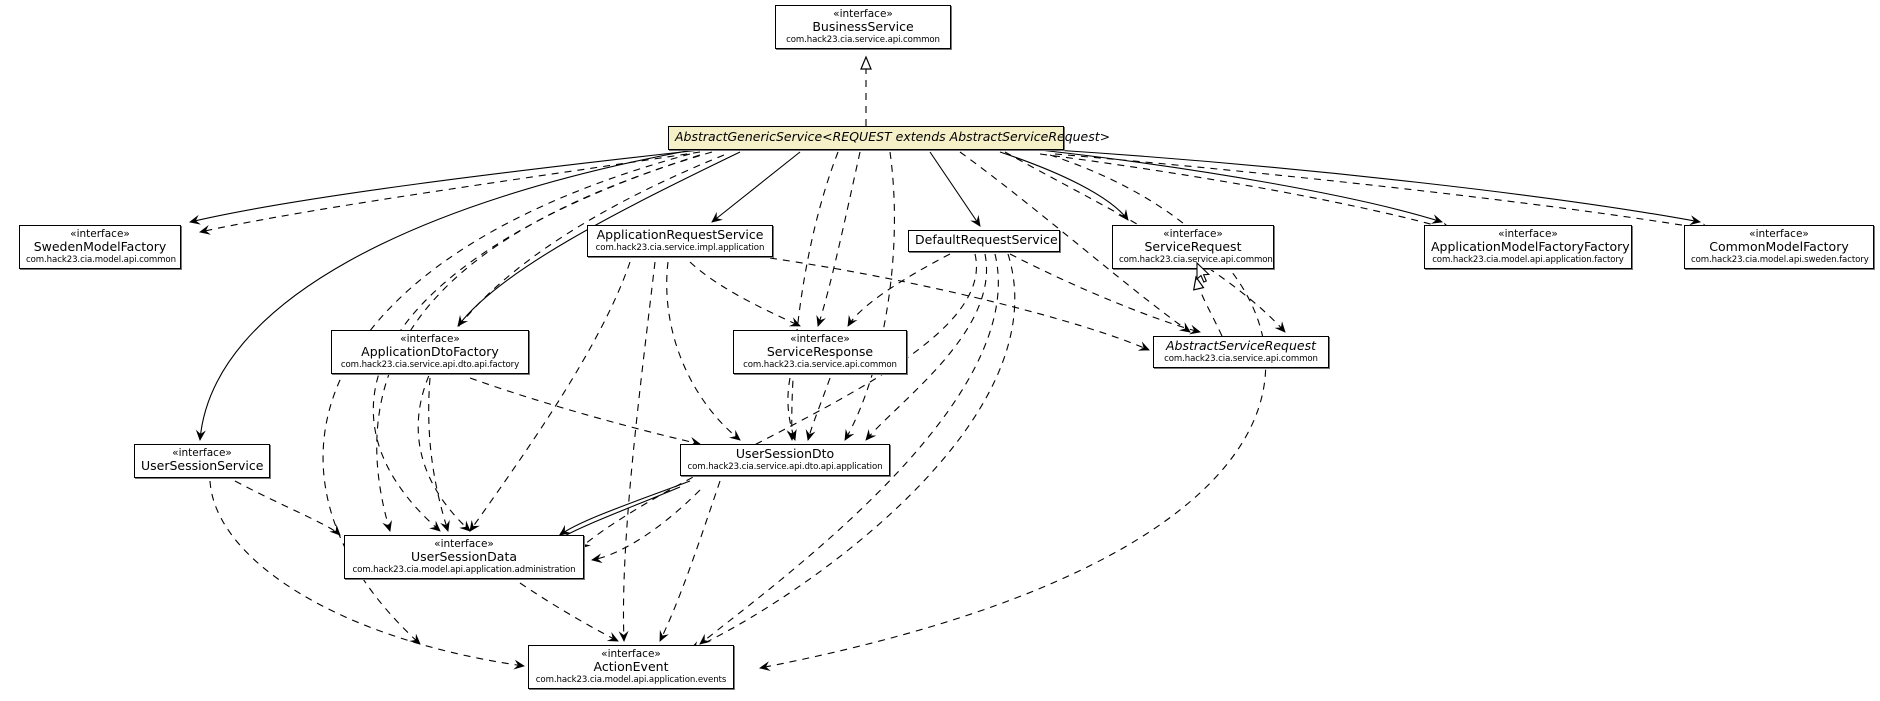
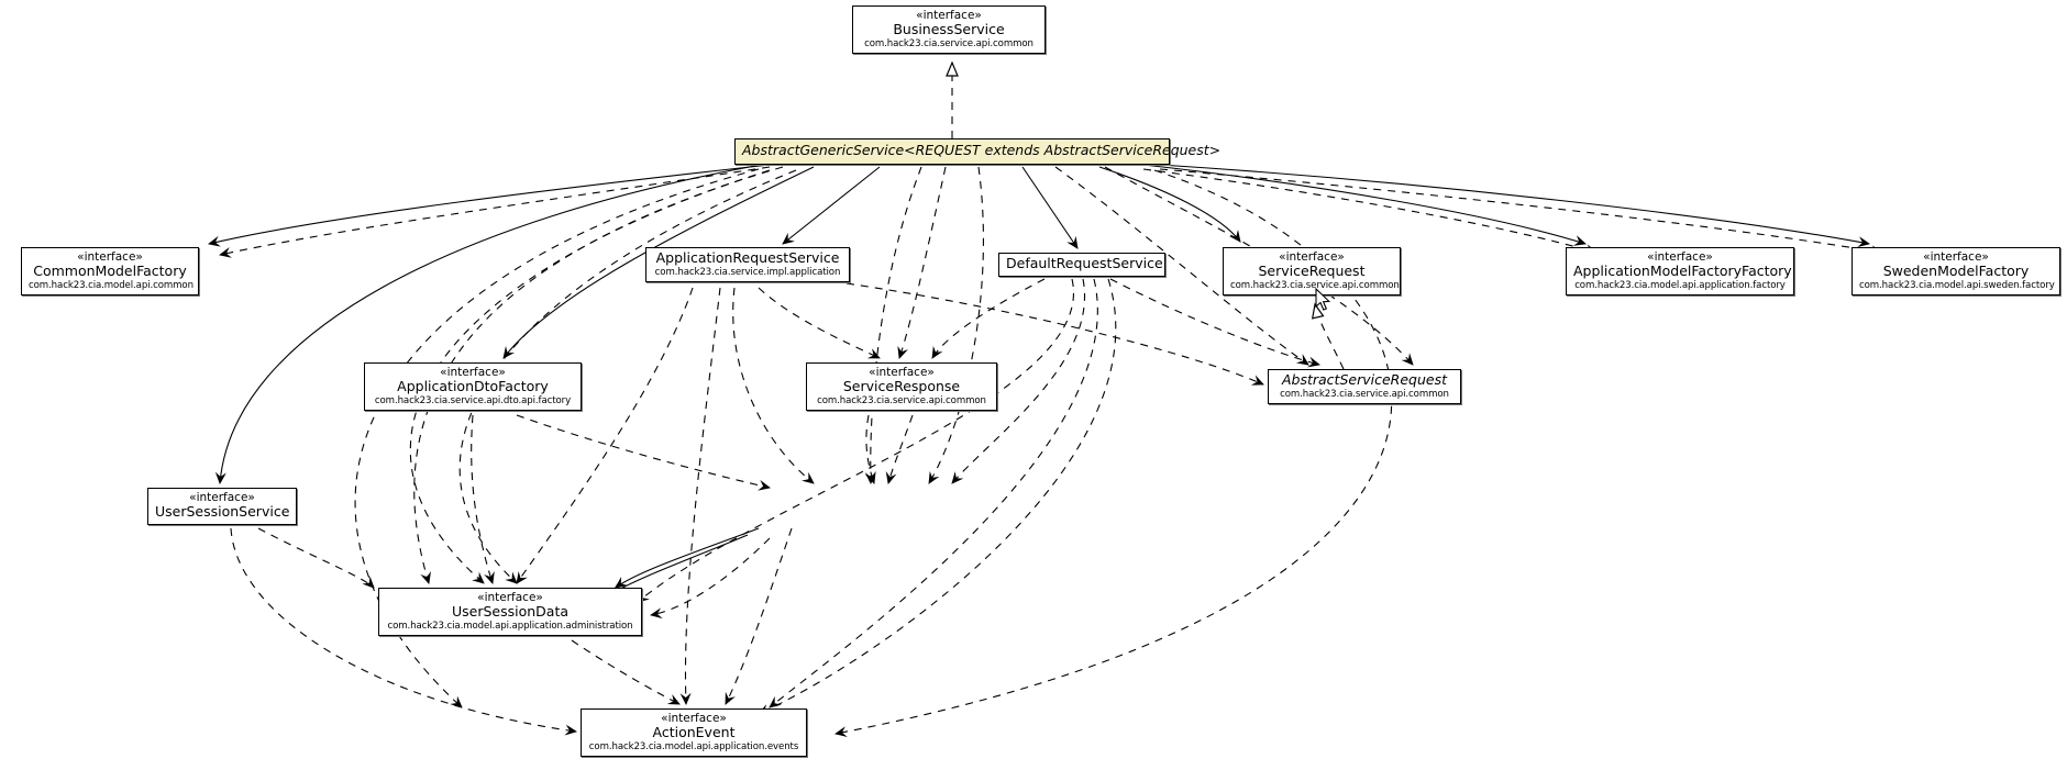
  «interface»
  BusinessService
  com.hack23.cia.service.api.common
  AbstractGenericService<REQUEST extends AbstractServiceRequest>
  «interface»
- SwedenModelFactory
+ CommonModelFactory
  com.hack23.cia.model.api.common
  ApplicationRequestService
  com.hack23.cia.service.impl.application
  DefaultRequestService
  «interface»
  ServiceRequest
  com.hack23.cia.service.api.common
  «interface»
  ApplicationModelFactoryFactory
  com.hack23.cia.model.api.application.factory
  «interface»
- CommonModelFactory
+ SwedenModelFactory
  com.hack23.cia.model.api.sweden.factory
  «interface»
  ApplicationDtoFactory
  com.hack23.cia.service.api.dto.api.factory
  «interface»
  ServiceResponse
  com.hack23.cia.service.api.common
  AbstractServiceRequest
  com.hack23.cia.service.api.common
  «interface»
  UserSessionService
- UserSessionDto
- com.hack23.cia.service.api.dto.api.application
  «interface»
  UserSessionData
  com.hack23.cia.model.api.application.administration
  «interface»
  ActionEvent
  com.hack23.cia.model.api.application.events
